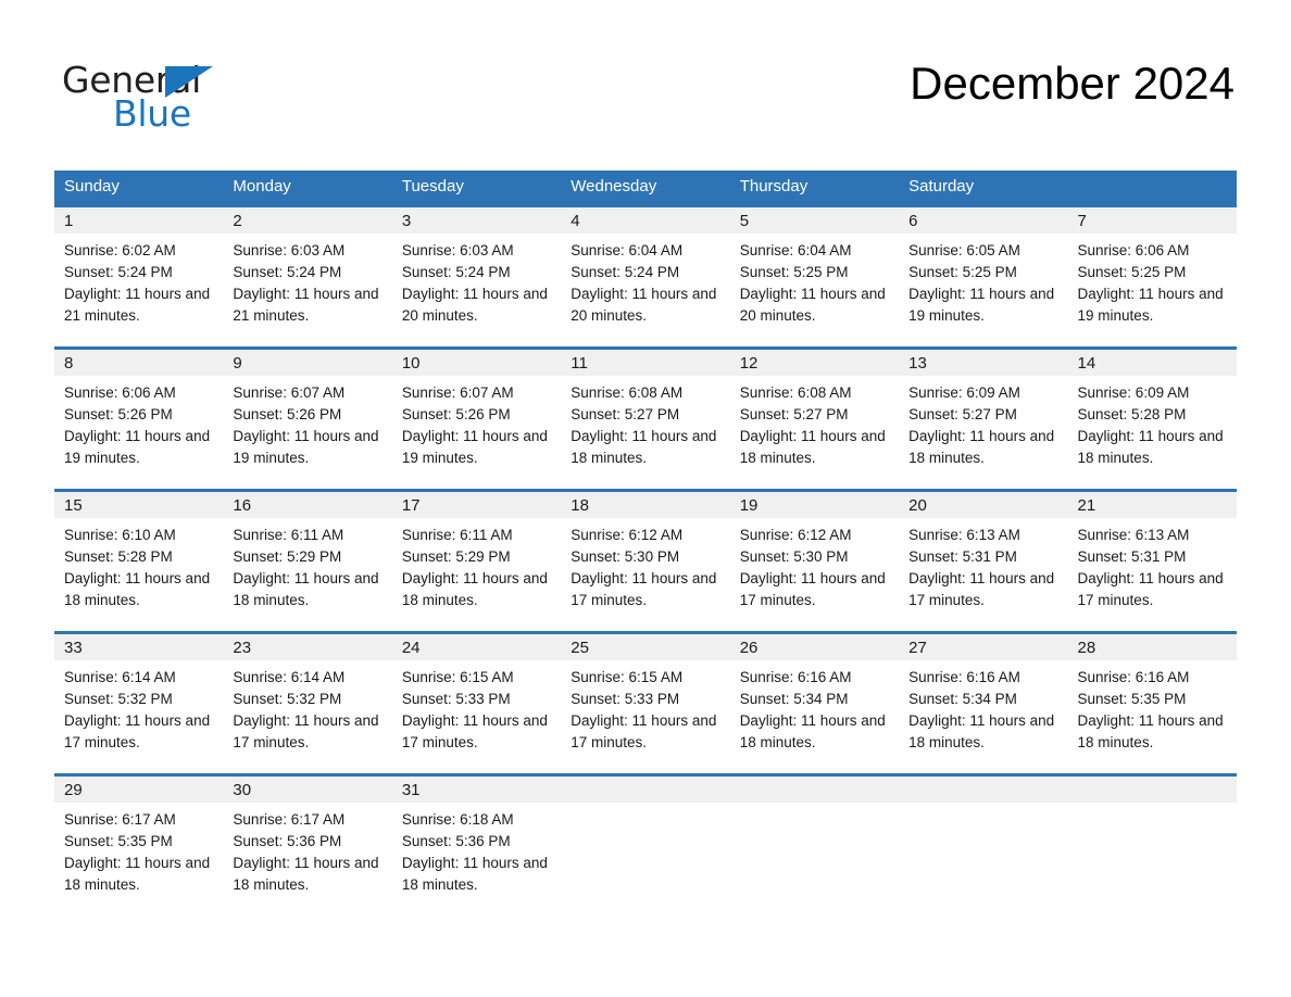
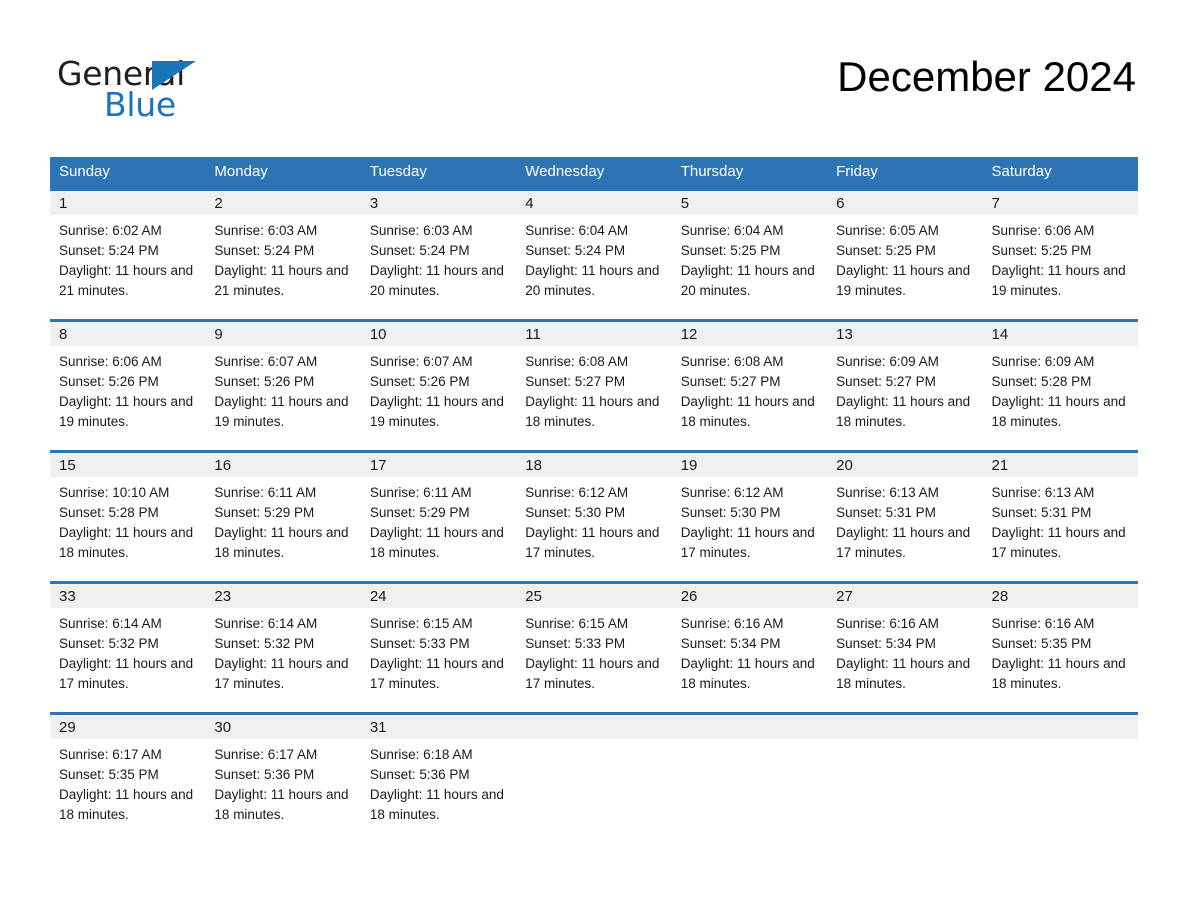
  General
  Blue
  December 2024
  Sunday
  Monday
  Tuesday
  Wednesday
  Thursday
+ Friday
  Saturday
  1
  Sunrise: 6:02 AM
  Sunset: 5:24 PM
  Daylight: 11 hours and 21 minutes.
  2
  Sunrise: 6:03 AM
  Sunset: 5:24 PM
  Daylight: 11 hours and 21 minutes.
  3
  Sunrise: 6:03 AM
  Sunset: 5:24 PM
  Daylight: 11 hours and 20 minutes.
  4
  Sunrise: 6:04 AM
  Sunset: 5:24 PM
  Daylight: 11 hours and 20 minutes.
  5
  Sunrise: 6:04 AM
  Sunset: 5:25 PM
  Daylight: 11 hours and 20 minutes.
  6
  Sunrise: 6:05 AM
  Sunset: 5:25 PM
  Daylight: 11 hours and 19 minutes.
  7
  Sunrise: 6:06 AM
  Sunset: 5:25 PM
  Daylight: 11 hours and 19 minutes.
  8
  Sunrise: 6:06 AM
  Sunset: 5:26 PM
  Daylight: 11 hours and 19 minutes.
  9
  Sunrise: 6:07 AM
  Sunset: 5:26 PM
  Daylight: 11 hours and 19 minutes.
  10
  Sunrise: 6:07 AM
  Sunset: 5:26 PM
  Daylight: 11 hours and 19 minutes.
  11
  Sunrise: 6:08 AM
  Sunset: 5:27 PM
  Daylight: 11 hours and 18 minutes.
  12
  Sunrise: 6:08 AM
  Sunset: 5:27 PM
  Daylight: 11 hours and 18 minutes.
  13
  Sunrise: 6:09 AM
  Sunset: 5:27 PM
  Daylight: 11 hours and 18 minutes.
  14
  Sunrise: 6:09 AM
  Sunset: 5:28 PM
  Daylight: 11 hours and 18 minutes.
  15
- Sunrise: 6:10 AM
+ Sunrise: 10:10 AM
  Sunset: 5:28 PM
  Daylight: 11 hours and 18 minutes.
  16
  Sunrise: 6:11 AM
  Sunset: 5:29 PM
  Daylight: 11 hours and 18 minutes.
  17
  Sunrise: 6:11 AM
  Sunset: 5:29 PM
  Daylight: 11 hours and 18 minutes.
  18
  Sunrise: 6:12 AM
  Sunset: 5:30 PM
  Daylight: 11 hours and 17 minutes.
  19
  Sunrise: 6:12 AM
  Sunset: 5:30 PM
  Daylight: 11 hours and 17 minutes.
  20
  Sunrise: 6:13 AM
  Sunset: 5:31 PM
  Daylight: 11 hours and 17 minutes.
  21
  Sunrise: 6:13 AM
  Sunset: 5:31 PM
  Daylight: 11 hours and 17 minutes.
  33
  Sunrise: 6:14 AM
  Sunset: 5:32 PM
  Daylight: 11 hours and 17 minutes.
  23
  Sunrise: 6:14 AM
  Sunset: 5:32 PM
  Daylight: 11 hours and 17 minutes.
  24
  Sunrise: 6:15 AM
  Sunset: 5:33 PM
  Daylight: 11 hours and 17 minutes.
  25
  Sunrise: 6:15 AM
  Sunset: 5:33 PM
  Daylight: 11 hours and 17 minutes.
  26
  Sunrise: 6:16 AM
  Sunset: 5:34 PM
  Daylight: 11 hours and 18 minutes.
  27
  Sunrise: 6:16 AM
  Sunset: 5:34 PM
  Daylight: 11 hours and 18 minutes.
  28
  Sunrise: 6:16 AM
  Sunset: 5:35 PM
  Daylight: 11 hours and 18 minutes.
  29
  Sunrise: 6:17 AM
  Sunset: 5:35 PM
  Daylight: 11 hours and 18 minutes.
  30
  Sunrise: 6:17 AM
  Sunset: 5:36 PM
  Daylight: 11 hours and 18 minutes.
  31
  Sunrise: 6:18 AM
  Sunset: 5:36 PM
  Daylight: 11 hours and 18 minutes.
